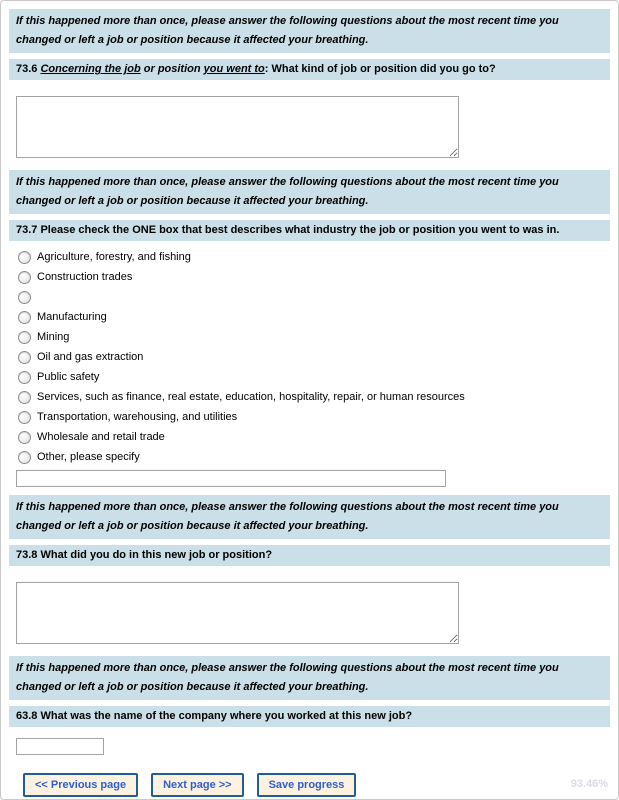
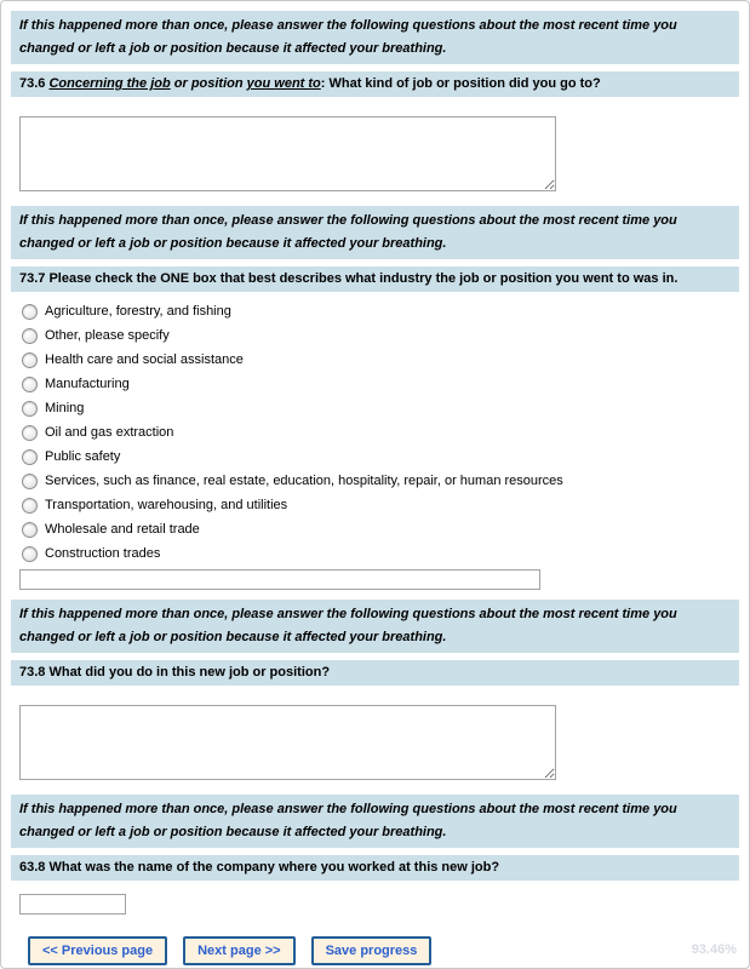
  If this happened more than once, please answer the following questions about the most recent time you changed or left a job or position because it affected your breathing.
  73.6 Concerning the job or position you went to: What kind of job or position did you go to?
  If this happened more than once, please answer the following questions about the most recent time you changed or left a job or position because it affected your breathing.
  73.7 Please check the ONE box that best describes what industry the job or position you went to was in.
  Agriculture, forestry, and fishing
- Construction trades
+ Other, please specify
+ Health care and social assistance
  Manufacturing
  Mining
  Oil and gas extraction
  Public safety
  Services, such as finance, real estate, education, hospitality, repair, or human resources
  Transportation, warehousing, and utilities
  Wholesale and retail trade
- Other, please specify
+ Construction trades
  If this happened more than once, please answer the following questions about the most recent time you changed or left a job or position because it affected your breathing.
  73.8 What did you do in this new job or position?
  If this happened more than once, please answer the following questions about the most recent time you changed or left a job or position because it affected your breathing.
  63.8 What was the name of the company where you worked at this new job?
  << Previous page
  Next page >>
  Save progress
  93.46%
